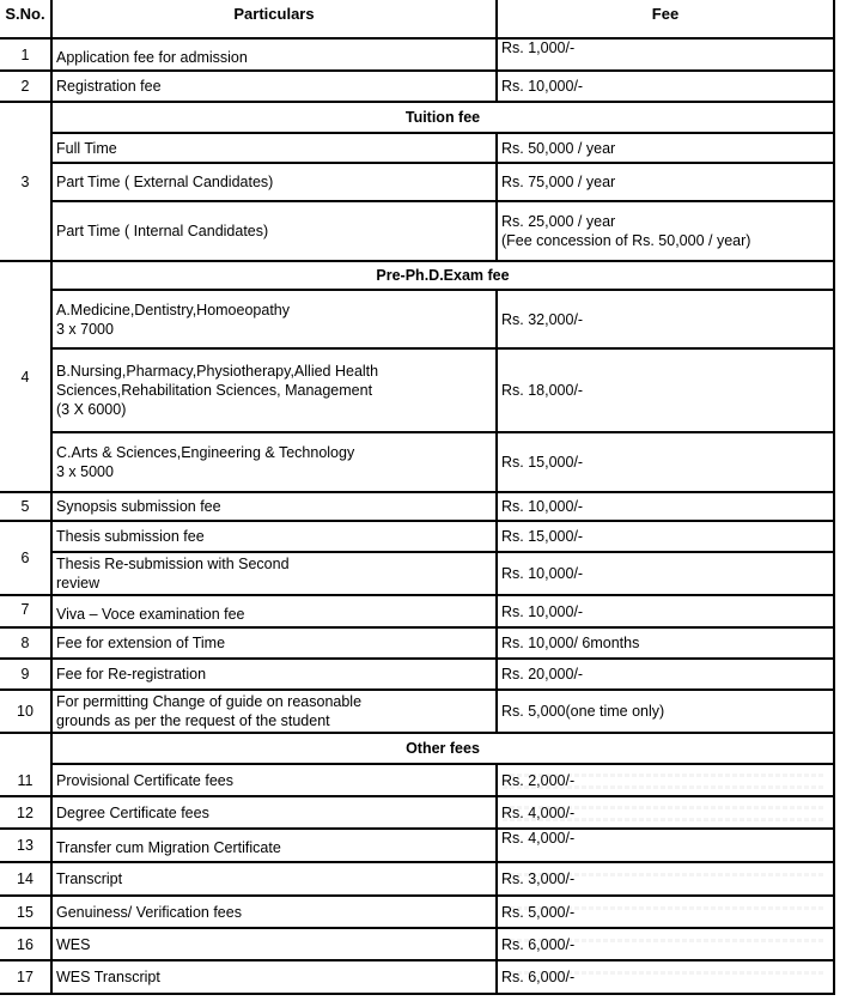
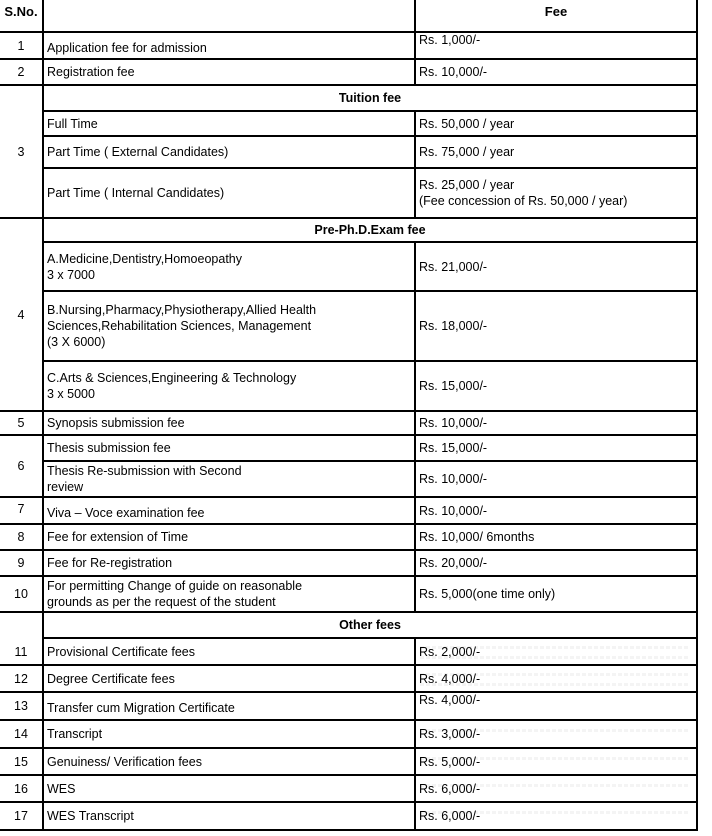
  S.No.
- Particulars
  Fee
  1
  Application fee for admission
  Rs. 1,000/-
  2
  Registration fee
  Rs. 10,000/-
  3
  Tuition fee
  Full Time
  Rs. 50,000 / year
  Part Time ( External Candidates)
  Rs. 75,000 / year
  Part Time ( Internal Candidates)
  Rs. 25,000 / year
  (Fee concession of Rs. 50,000 / year)
  4
  Pre-Ph.D.Exam fee
  A.Medicine,Dentistry,Homoeopathy
  3 x 7000
- Rs. 32,000/-
+ Rs. 21,000/-
  B.Nursing,Pharmacy,Physiotherapy,Allied Health
  Sciences,Rehabilitation Sciences, Management
  (3 X 6000)
  Rs. 18,000/-
  C.Arts & Sciences,Engineering & Technology
  3 x 5000
  Rs. 15,000/-
  5
  Synopsis submission fee
  Rs. 10,000/-
  6
  Thesis submission fee
  Rs. 15,000/-
  Thesis Re-submission with Second
  review
  Rs. 10,000/-
  7
  Viva – Voce examination fee
  Rs. 10,000/-
  8
  Fee for extension of Time
  Rs. 10,000/ 6months
  9
  Fee for Re-registration
  Rs. 20,000/-
  10
  For permitting Change of guide on reasonable
  grounds as per the request of the student
  Rs. 5,000(one time only)
  Other fees
  11
  Provisional Certificate fees
  Rs. 2,000/-
  12
  Degree Certificate fees
  Rs. 4,000/-
  13
  Transfer cum Migration Certificate
  Rs. 4,000/-
  14
  Transcript
  Rs. 3,000/-
  15
  Genuiness/ Verification fees
  Rs. 5,000/-
  16
  WES
  Rs. 6,000/-
  17
  WES Transcript
  Rs. 6,000/-
